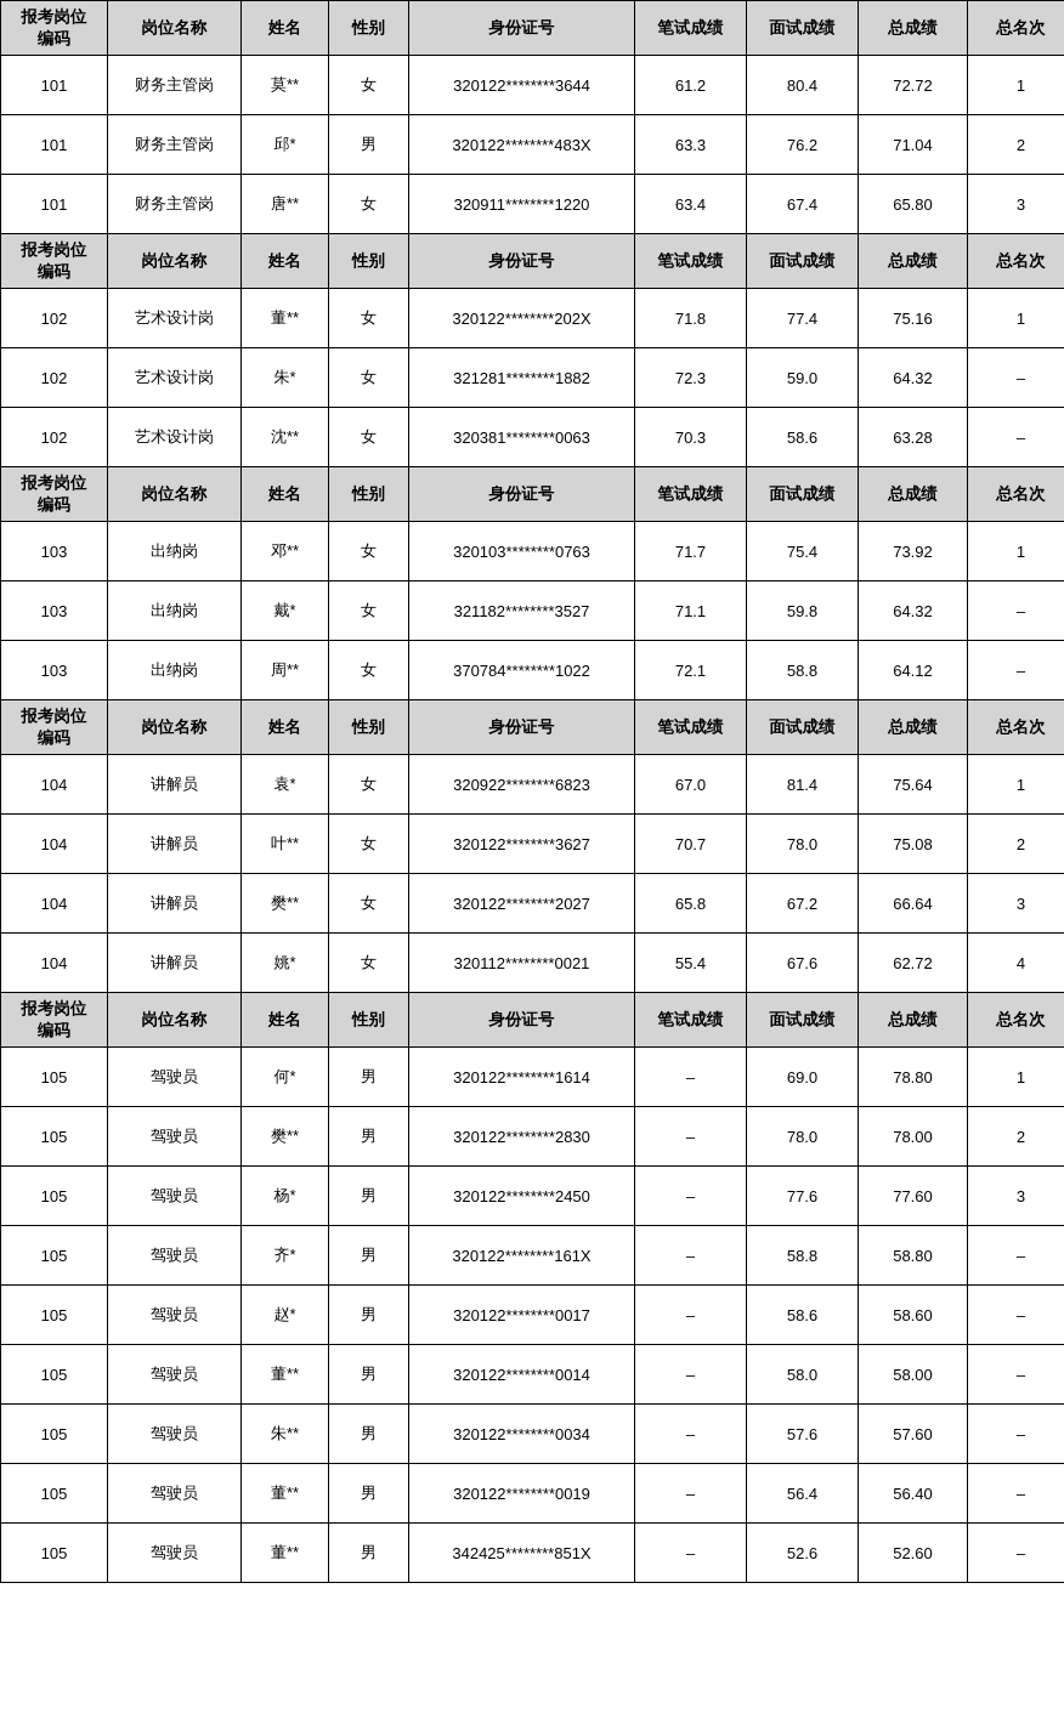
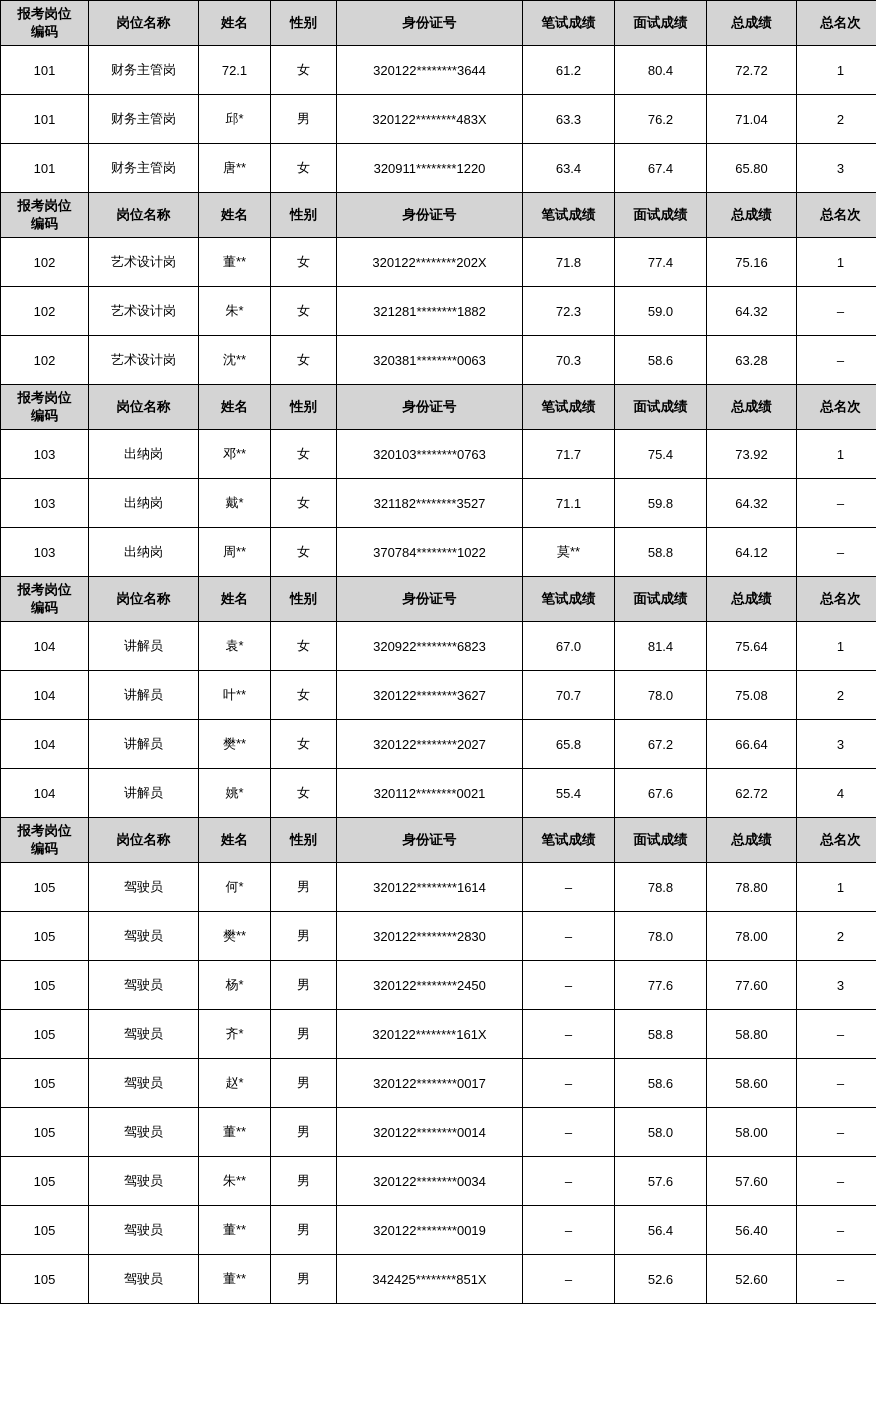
  报考岗位编码	岗位名称	姓名	性别	身份证号	笔试成绩	面试成绩	总成绩	总名次
- 101	财务主管岗	莫**	女	320122********3644	61.2	80.4	72.72	1
+ 101	财务主管岗	72.1	女	320122********3644	61.2	80.4	72.72	1
  101	财务主管岗	邱*	男	320122********483X	63.3	76.2	71.04	2
  101	财务主管岗	唐**	女	320911********1220	63.4	67.4	65.80	3
  报考岗位编码	岗位名称	姓名	性别	身份证号	笔试成绩	面试成绩	总成绩	总名次
  102	艺术设计岗	董**	女	320122********202X	71.8	77.4	75.16	1
  102	艺术设计岗	朱*	女	321281********1882	72.3	59.0	64.32	–
  102	艺术设计岗	沈**	女	320381********0063	70.3	58.6	63.28	–
  报考岗位编码	岗位名称	姓名	性别	身份证号	笔试成绩	面试成绩	总成绩	总名次
  103	出纳岗	邓**	女	320103********0763	71.7	75.4	73.92	1
  103	出纳岗	戴*	女	321182********3527	71.1	59.8	64.32	–
- 103	出纳岗	周**	女	370784********1022	72.1	58.8	64.12	–
+ 103	出纳岗	周**	女	370784********1022	莫**	58.8	64.12	–
  报考岗位编码	岗位名称	姓名	性别	身份证号	笔试成绩	面试成绩	总成绩	总名次
  104	讲解员	袁*	女	320922********6823	67.0	81.4	75.64	1
  104	讲解员	叶**	女	320122********3627	70.7	78.0	75.08	2
  104	讲解员	樊**	女	320122********2027	65.8	67.2	66.64	3
  104	讲解员	姚*	女	320112********0021	55.4	67.6	62.72	4
  报考岗位编码	岗位名称	姓名	性别	身份证号	笔试成绩	面试成绩	总成绩	总名次
- 105	驾驶员	何*	男	320122********1614	–	69.0	78.80	1
+ 105	驾驶员	何*	男	320122********1614	–	78.8	78.80	1
  105	驾驶员	樊**	男	320122********2830	–	78.0	78.00	2
  105	驾驶员	杨*	男	320122********2450	–	77.6	77.60	3
  105	驾驶员	齐*	男	320122********161X	–	58.8	58.80	–
  105	驾驶员	赵*	男	320122********0017	–	58.6	58.60	–
  105	驾驶员	董**	男	320122********0014	–	58.0	58.00	–
  105	驾驶员	朱**	男	320122********0034	–	57.6	57.60	–
  105	驾驶员	董**	男	320122********0019	–	56.4	56.40	–
  105	驾驶员	董**	男	342425********851X	–	52.6	52.60	–
